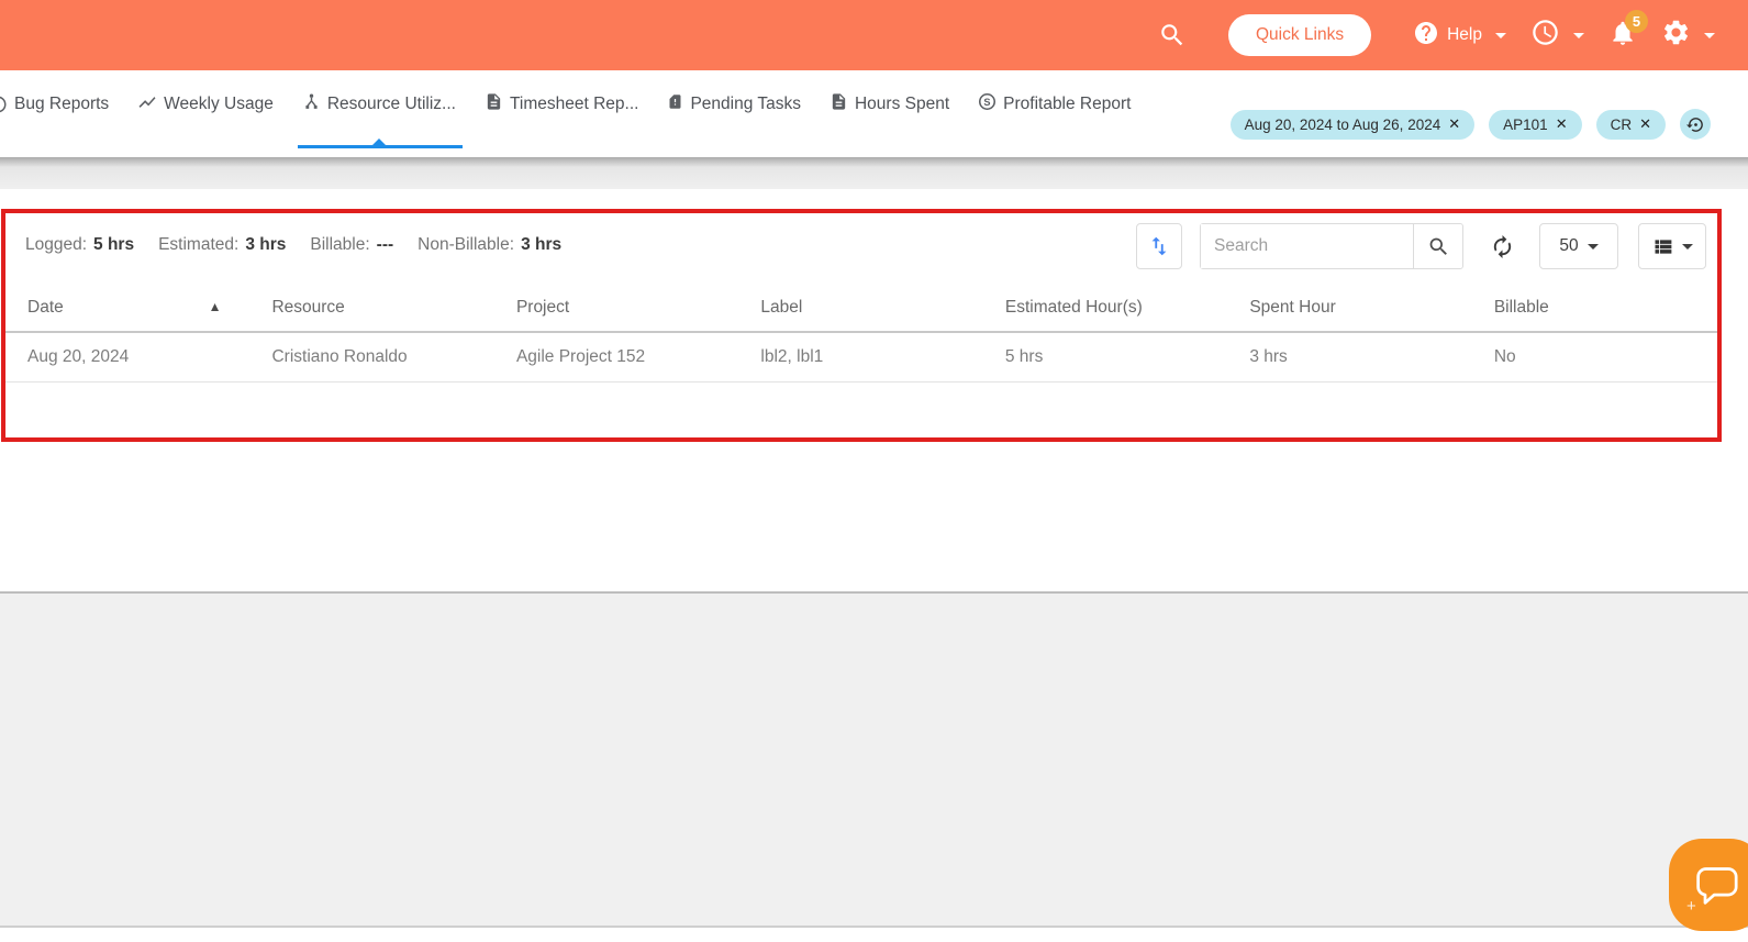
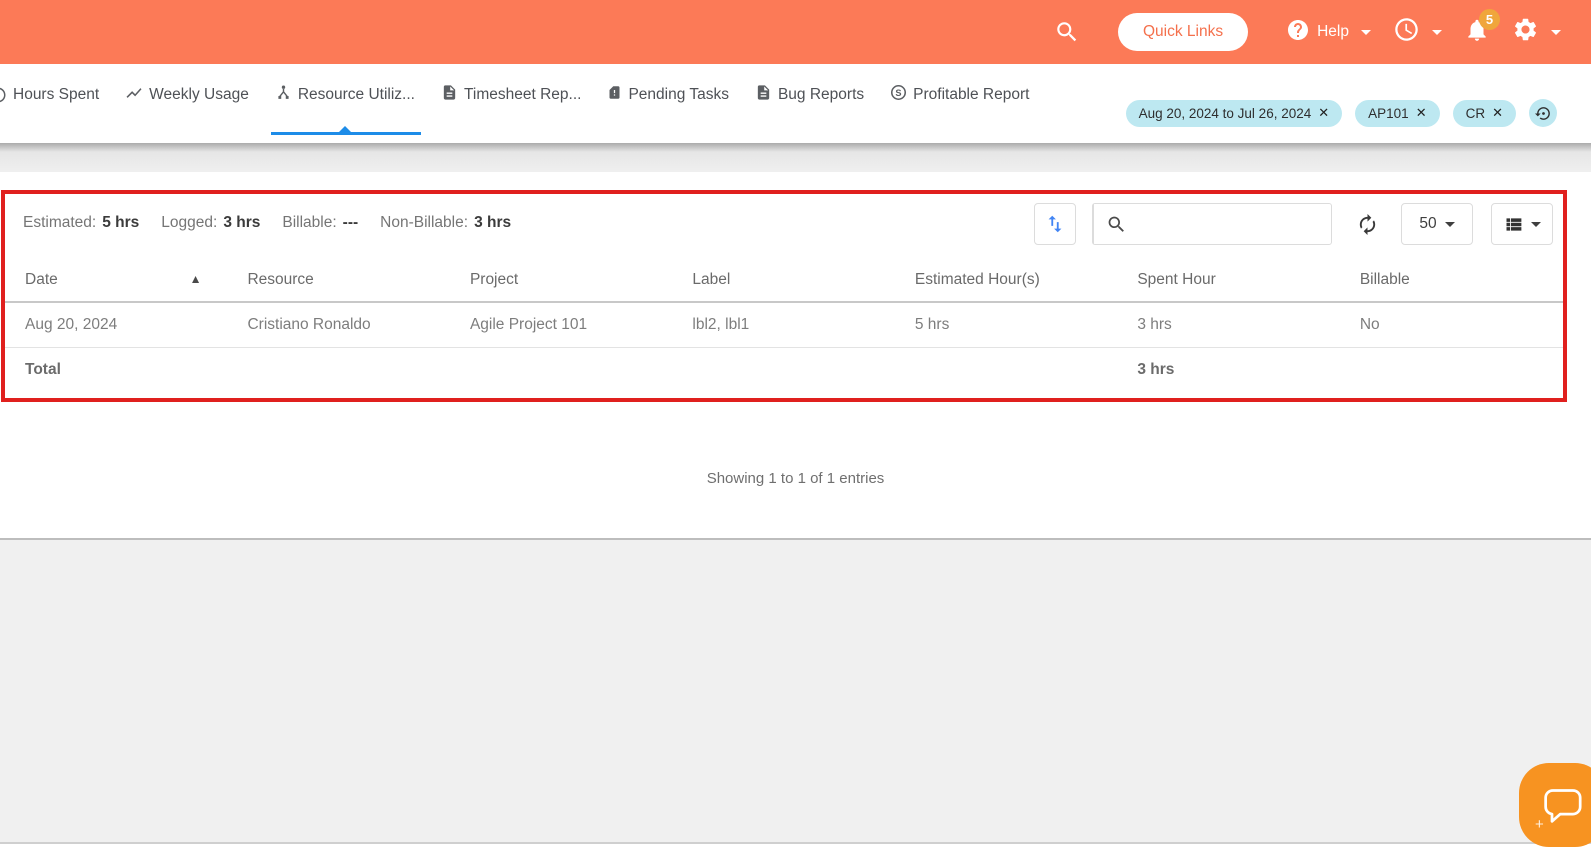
  Quick Links
  Help
  5
- Bug Reports
+ Hours Spent
  Weekly Usage
  Resource Utiliz...
  Timesheet Rep...
  Pending Tasks
- Hours Spent
+ Bug Reports
  S
  Profitable Report
- Aug 20, 2024 to Aug 26, 2024
+ Aug 20, 2024 to Jul 26, 2024
  ✕
  AP101
  ✕
  CR
  ✕
- Logged:
+ Estimated:
  5 hrs
- Estimated:
+ Logged:
  3 hrs
  Billable:
  ---
  Non-Billable:
  3 hrs
- Search
  50
  Date ▲	Resource	Project	Label	Estimated Hour(s)	Spent Hour	Billable
- Aug 20, 2024	Cristiano Ronaldo	Agile Project 152	lbl2, lbl1	5 hrs	3 hrs	No
+ Aug 20, 2024	Cristiano Ronaldo	Agile Project 101	lbl2, lbl1	5 hrs	3 hrs	No
+ Total					3 hrs
+ Showing 1 to 1 of 1 entries
  +
